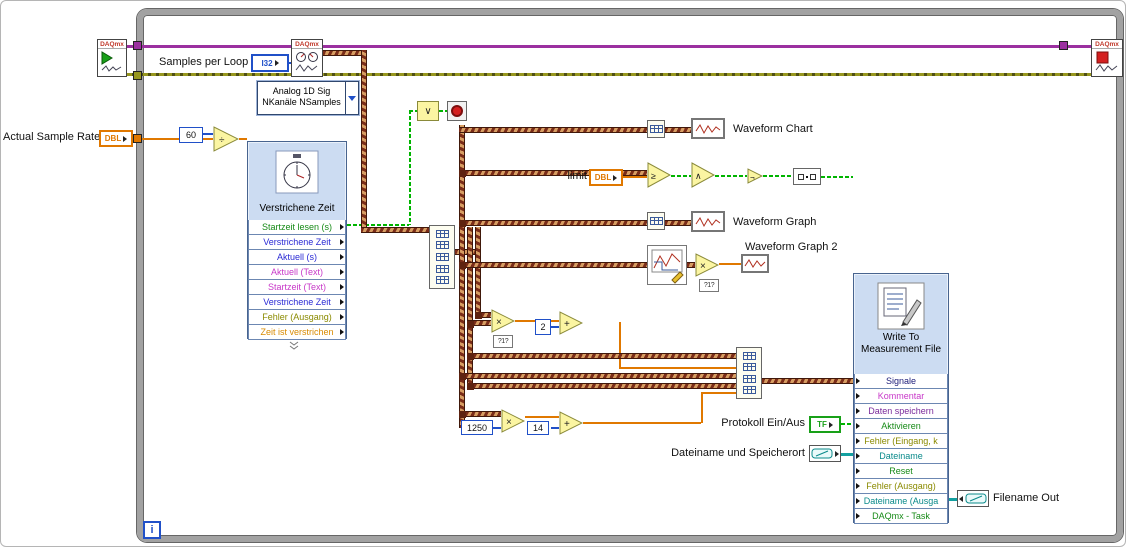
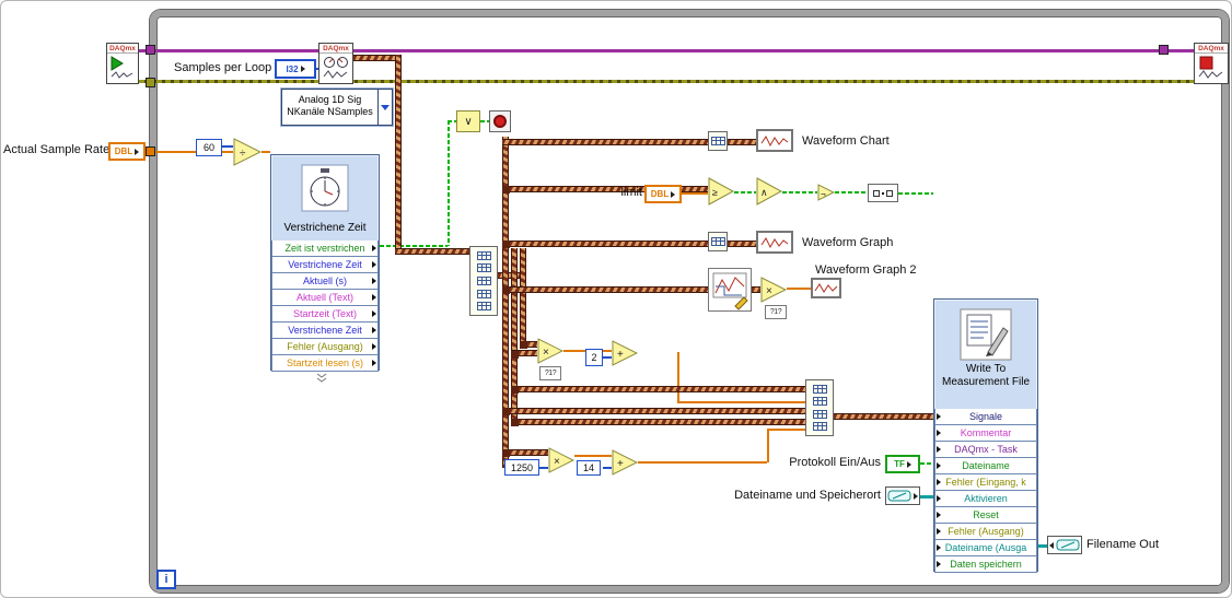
  Samples per Loop
  I32
  Analog 1D Sig
  NKanäle NSamples
  Actual Sample Rate
  DBL
  60
  ÷
  Verstrichene Zeit
- Startzeit lesen (s)
+ Zeit ist verstrichen
  Verstrichene Zeit
  Aktuell (s)
  Aktuell (Text)
  Startzeit (Text)
  Verstrichene Zeit
  Fehler (Ausgang)
- Zeit ist verstrichen
+ Startzeit lesen (s)
  ∨
  Waveform Chart
  limit
  DBL
  ≥
  ∧
  ¬
  Waveform Graph
  Waveform Graph 2
  ×
  ×
  2
  +
  1250
  ×
  14
  +
  Write To
  Measurement File
  Signale
  Kommentar
- Daten speichern
+ DAQmx - Task
- Aktivieren
+ Dateiname
  Fehler (Eingang, k
- Dateiname
+ Aktivieren
  Reset
  Fehler (Ausgang)
  Dateiname (Ausga
- DAQmx - Task
+ Daten speichern
  Protokoll Ein/Aus
  TF
  Dateiname und Speicherort
  Filename Out
  i
